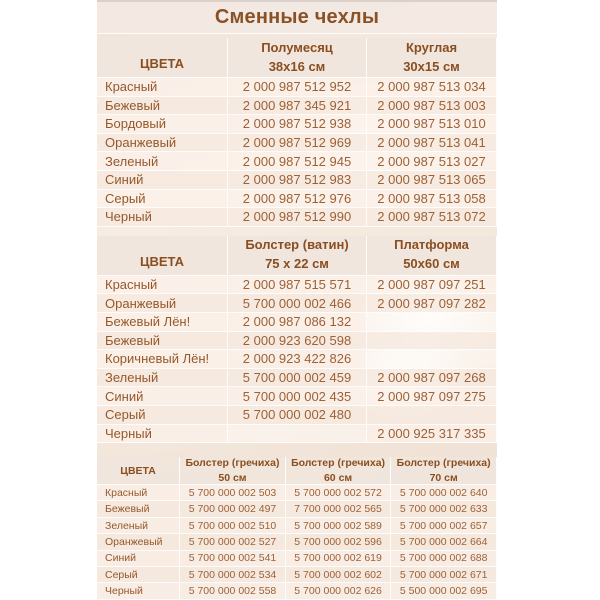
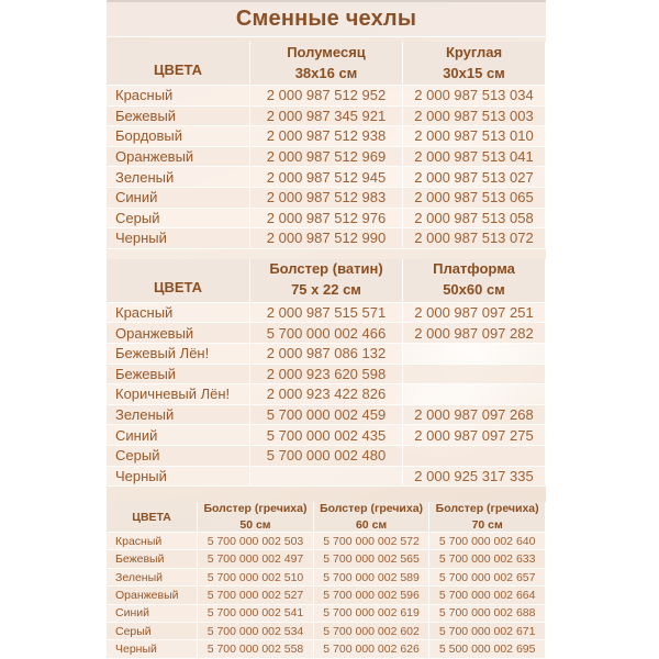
  Сменные чехлы
  ЦВЕТА
  Полумесяц
  38x16 см
  Круглая
  30x15 см
  Красный
  2 000 987 512 952
  2 000 987 513 034
  Бежевый
  2 000 987 345 921
  2 000 987 513 003
  Бордовый
  2 000 987 512 938
  2 000 987 513 010
  Оранжевый
  2 000 987 512 969
  2 000 987 513 041
  Зеленый
  2 000 987 512 945
  2 000 987 513 027
  Синий
  2 000 987 512 983
  2 000 987 513 065
  Серый
  2 000 987 512 976
  2 000 987 513 058
  Черный
  2 000 987 512 990
  2 000 987 513 072
  ЦВЕТА
  Болстер (ватин)
  75 х 22 см
  Платформа
  50x60 см
  Красный
  2 000 987 515 571
  2 000 987 097 251
  Оранжевый
  5 700 000 002 466
  2 000 987 097 282
  Бежевый Лён!
  2 000 987 086 132
  Бежевый
  2 000 923 620 598
  Коричневый Лён!
  2 000 923 422 826
  Зеленый
  5 700 000 002 459
  2 000 987 097 268
  Синий
  5 700 000 002 435
  2 000 987 097 275
  Серый
  5 700 000 002 480
  Черный
  2 000 925 317 335
  ЦВЕТА
  Болстер (гречиха)
  50 см
  Болстер (гречиха)
  60 см
  Болстер (гречиха)
  70 см
  Красный
  5 700 000 002 503
  5 700 000 002 572
  5 700 000 002 640
  Бежевый
  5 700 000 002 497
- 7 700 000 002 565
+ 5 700 000 002 565
  5 700 000 002 633
  Зеленый
  5 700 000 002 510
  5 700 000 002 589
  5 700 000 002 657
  Оранжевый
  5 700 000 002 527
  5 700 000 002 596
  5 700 000 002 664
  Синий
  5 700 000 002 541
  5 700 000 002 619
  5 700 000 002 688
  Серый
  5 700 000 002 534
  5 700 000 002 602
  5 700 000 002 671
  Черный
  5 700 000 002 558
  5 700 000 002 626
  5 500 000 002 695
